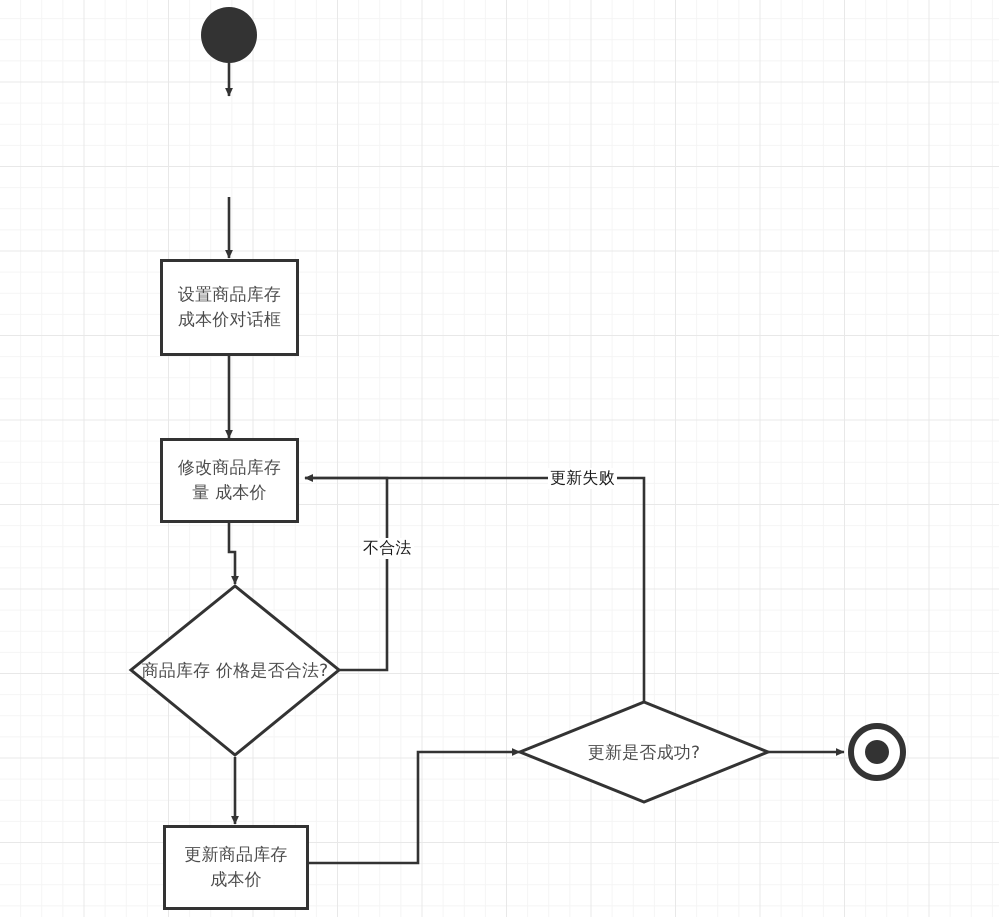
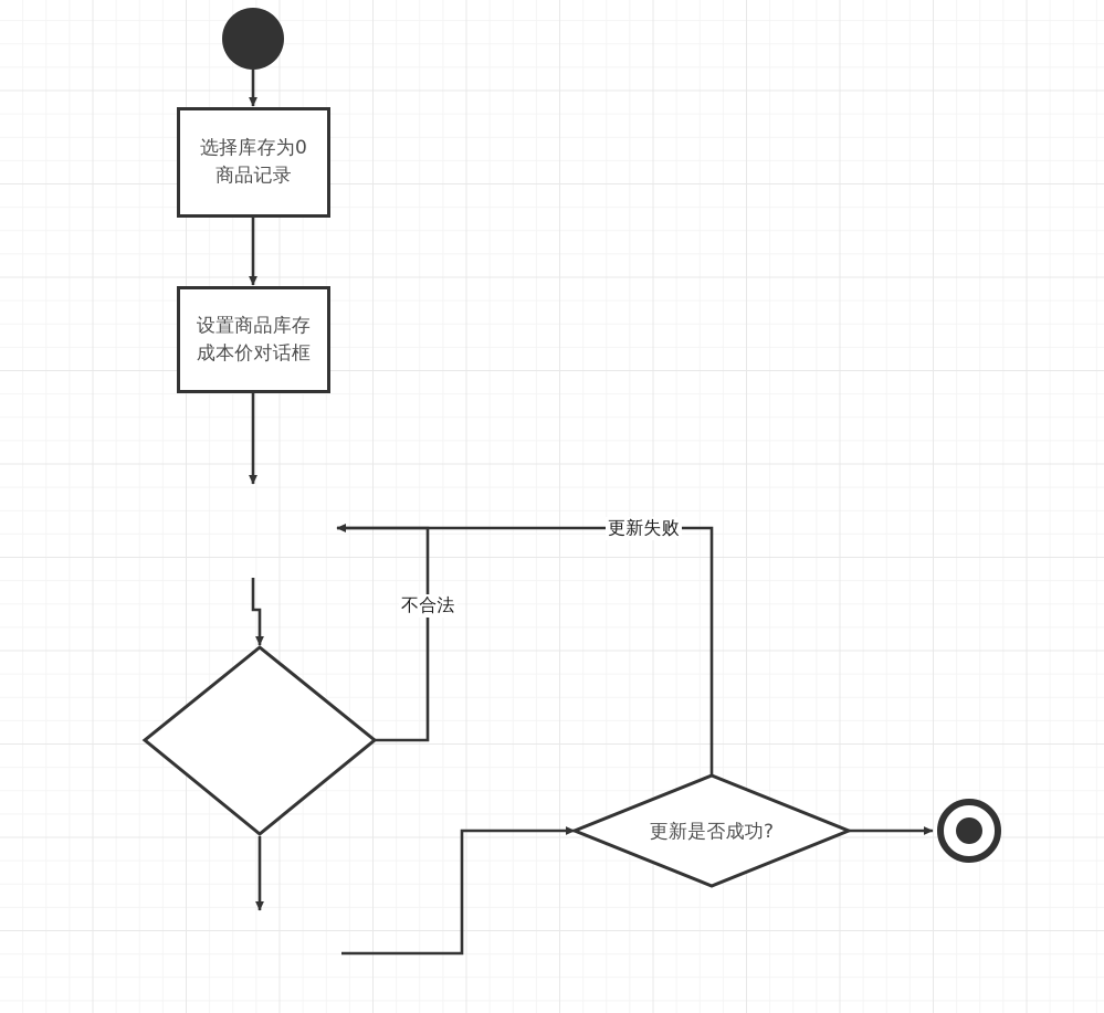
+ 选择库存为0
+ 商品记录
  设置商品库存
  成本价对话框
- 修改商品库存
- 量 成本价
- 商品库存 价格是否合法?
- 更新商品库存
- 成本价
  更新是否成功?
  不合法
  更新失败
